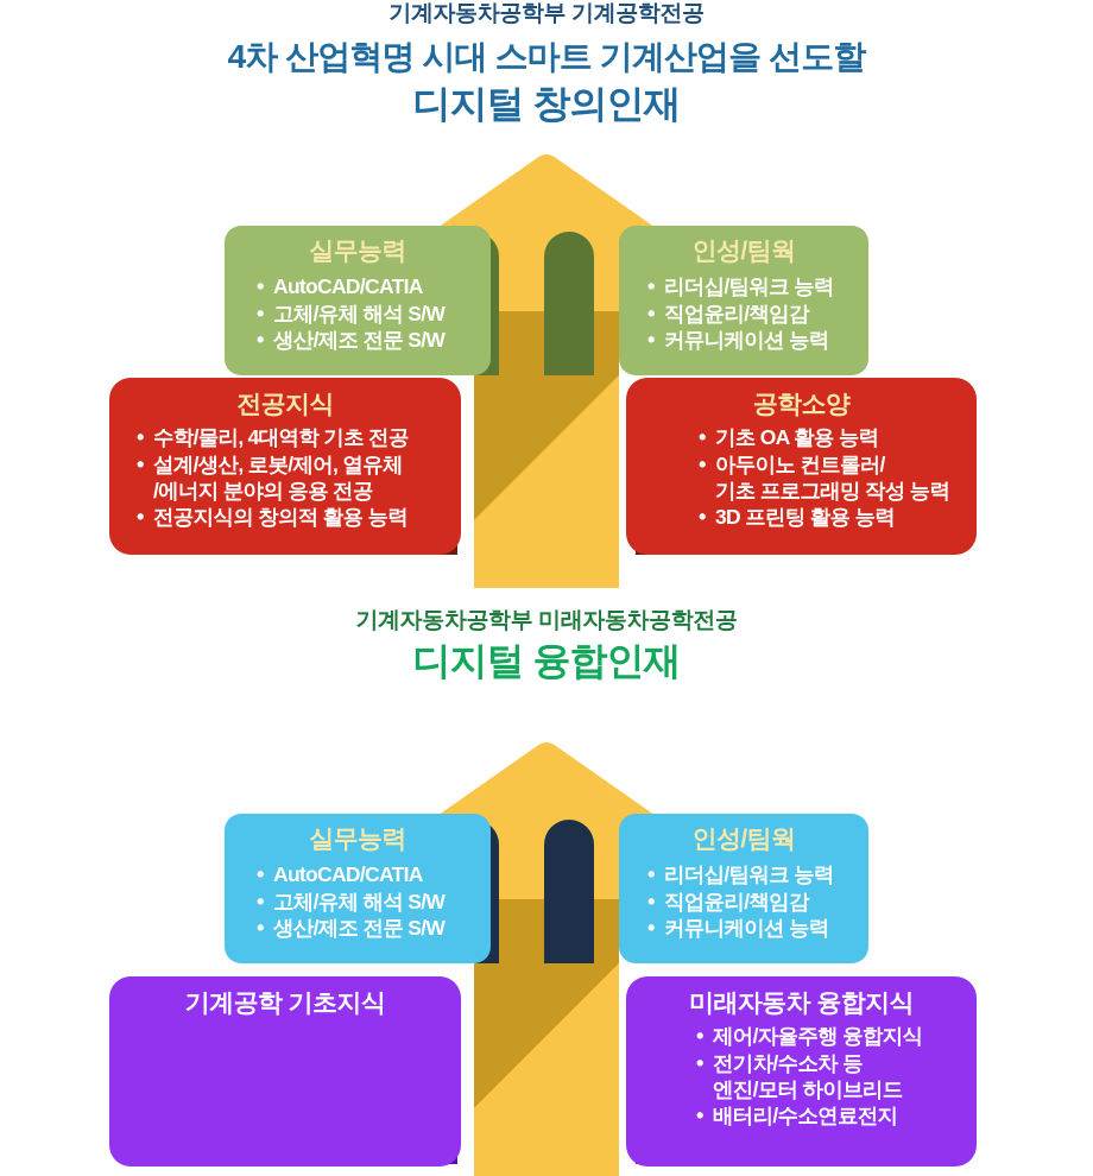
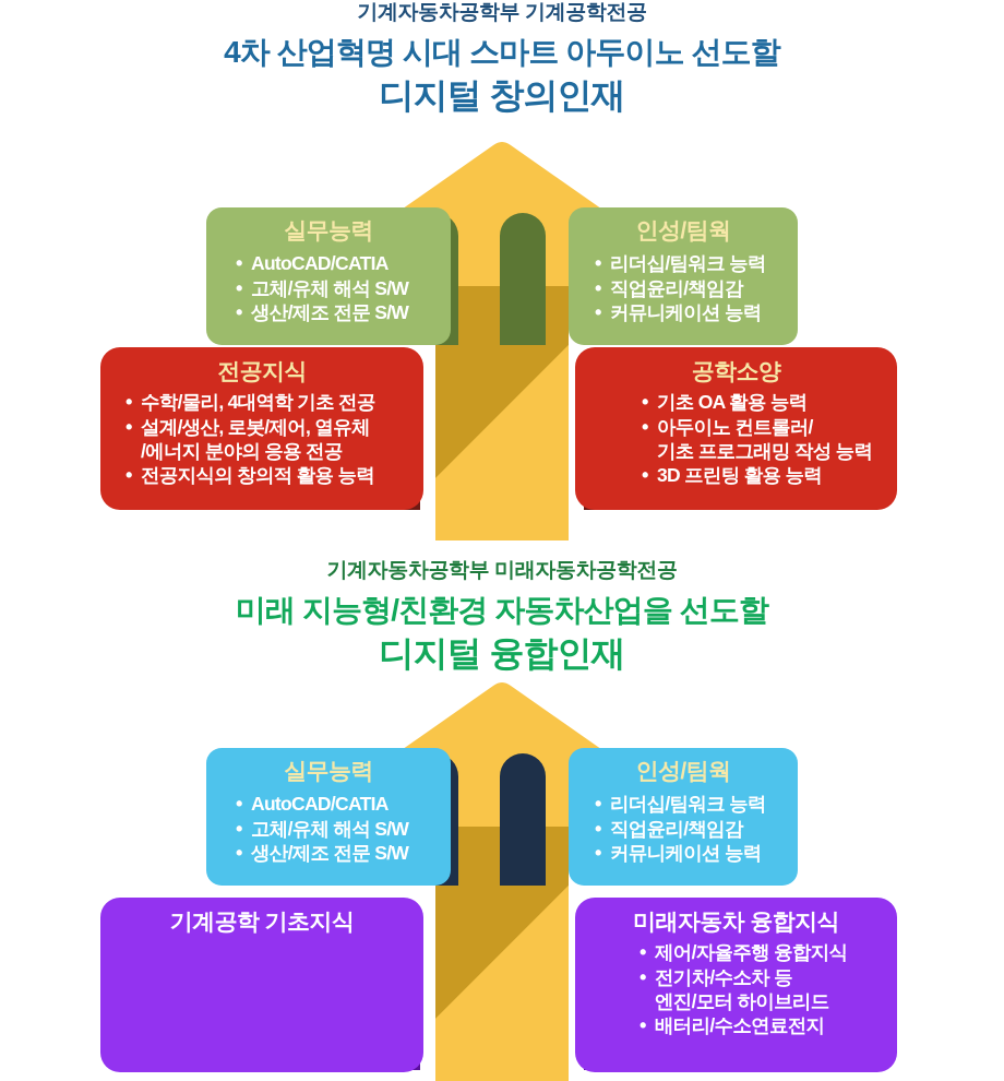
  기계자동차공학부 기계공학전공
- 4차 산업혁명 시대 스마트 기계산업을 선도할
+ 4차 산업혁명 시대 스마트 아두이노 선도할
  디지털 창의인재
  실무능력
  AutoCAD/CATIA
  고체/유체 해석 S/W
  생산/제조 전문 S/W
  인성/팀웍
  리더십/팀워크 능력
  직업윤리/책임감
  커뮤니케이션 능력
  전공지식
  수학/물리, 4대역학 기초 전공
  설계/생산, 로봇/제어, 열유체
  /에너지 분야의 응용 전공
  전공지식의 창의적 활용 능력
  공학소양
  기초 OA 활용 능력
  아두이노 컨트롤러/
  기초 프로그래밍 작성 능력
  3D 프린팅 활용 능력
  기계자동차공학부 미래자동차공학전공
+ 미래 지능형/친환경 자동차산업을 선도할
  디지털 융합인재
  실무능력
  AutoCAD/CATIA
  고체/유체 해석 S/W
  생산/제조 전문 S/W
  인성/팀웍
  리더십/팀워크 능력
  직업윤리/책임감
  커뮤니케이션 능력
  기계공학 기초지식
  미래자동차 융합지식
  제어/자율주행 융합지식
  전기차/수소차 등
  엔진/모터 하이브리드
  배터리/수소연료전지
